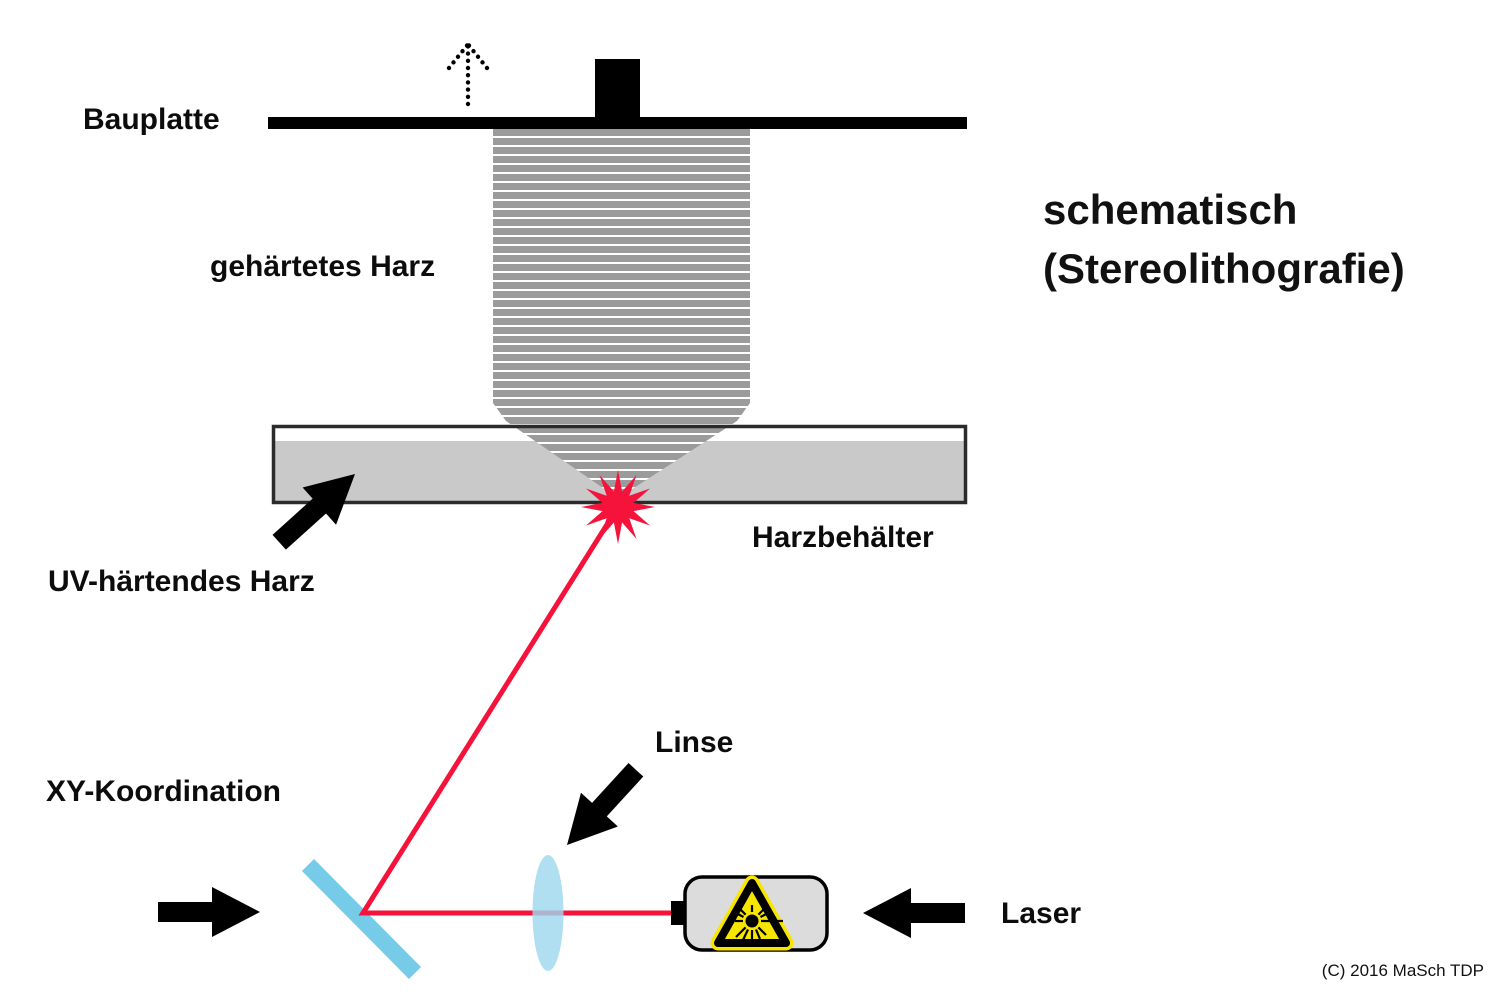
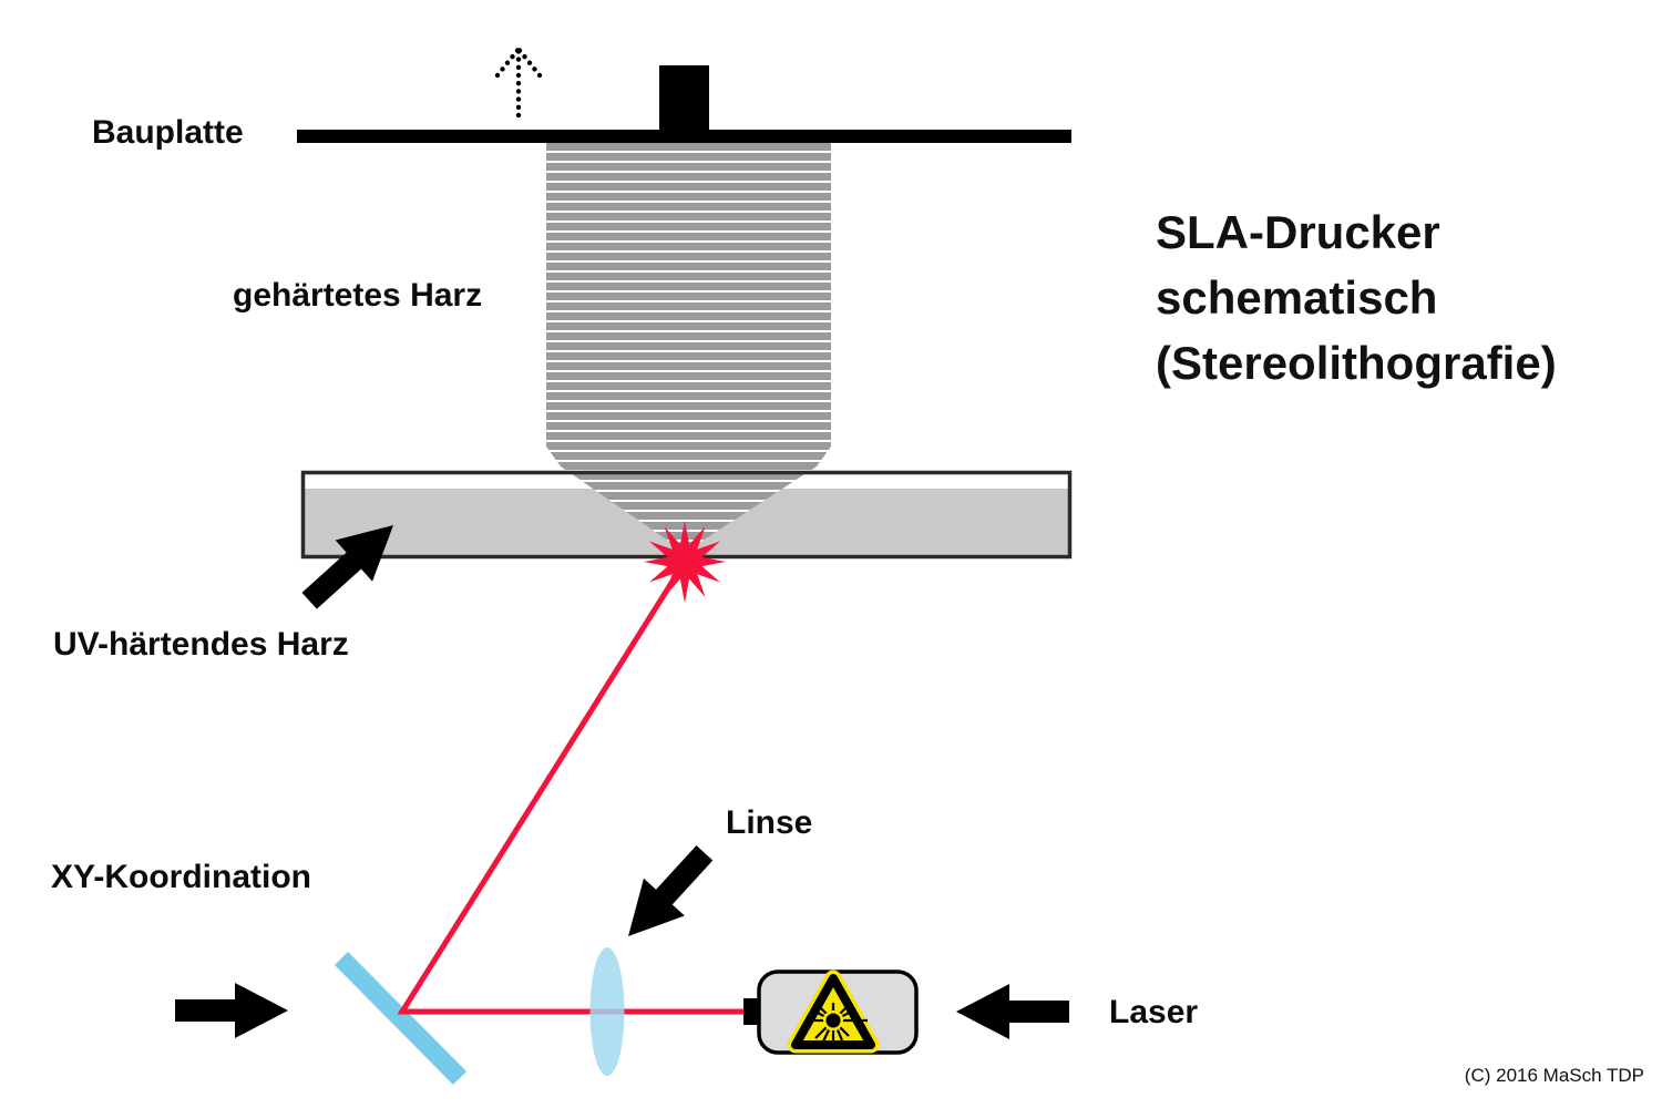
  Bauplatte
  gehärtetes Harz
- Harzbehälter
  UV-härtendes Harz
  XY-Koordination
  Linse
  Laser
+ SLA-Drucker
  schematisch
  (Stereolithografie)
  (C) 2016 MaSch TDP
